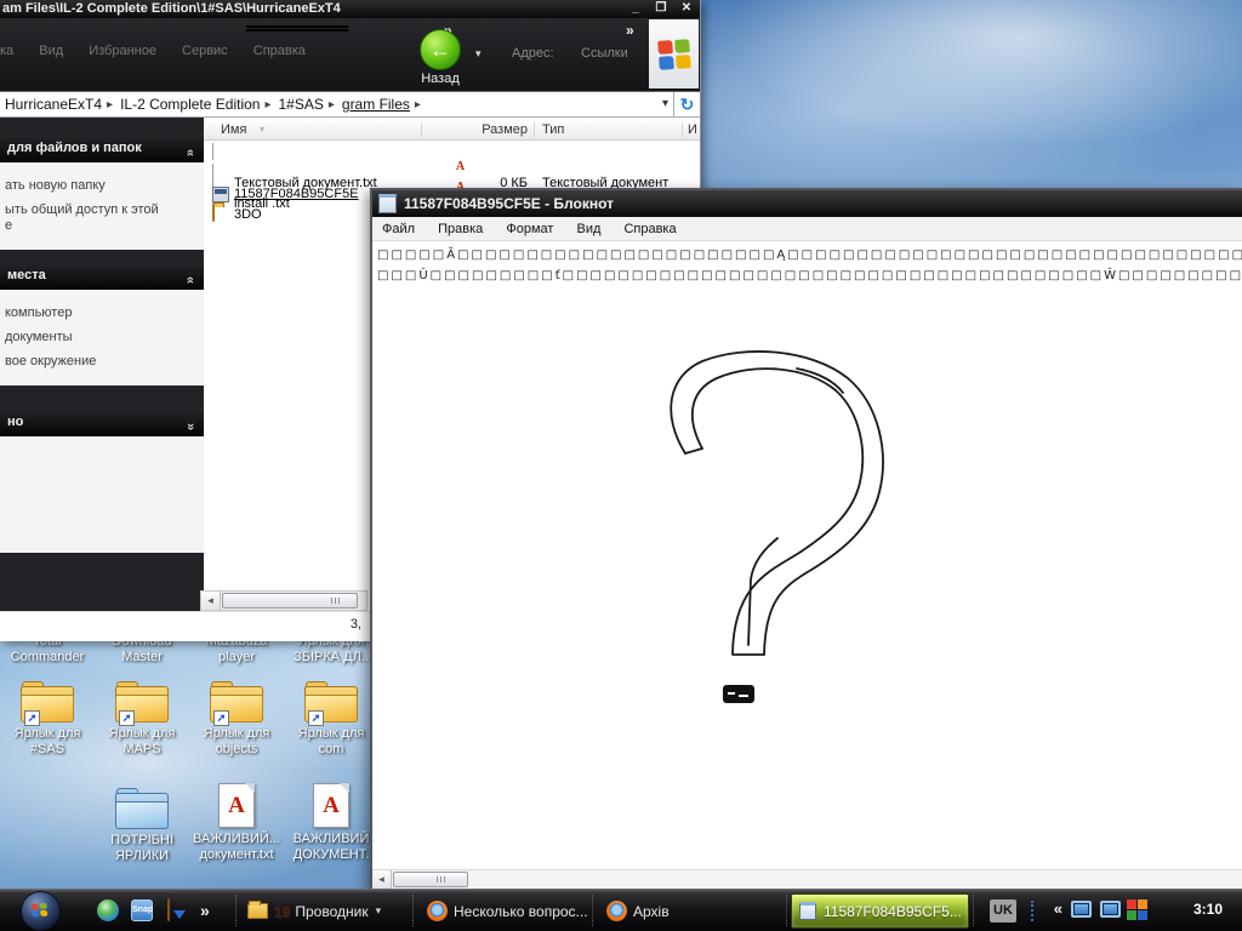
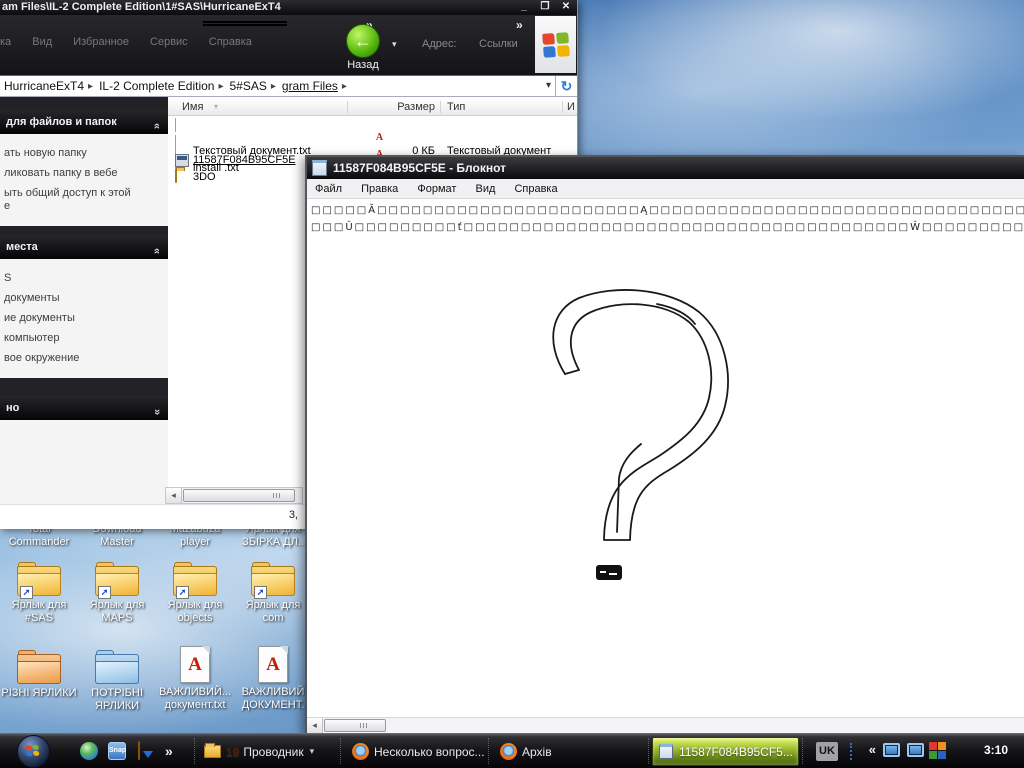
  Total
  Commander
  Download
  Master
  Mazabuza
  player
  Ярлык для
  ЗБІРКА ДЛ..
  ➚
  Ярлык для
  #SAS
  ➚
  Ярлык для
  MAPS
  ➚
  Ярлык для
  objects
  ➚
  Ярлык для
  com
+ РІЗНІ ЯРЛИКИ
  ПОТРІБНІ
  ЯРЛИКИ
  A
  ВАЖЛИВИЙ...
  документ.txt
  A
  ВАЖЛИВИЙ
  ДОКУМЕНТ.
  am Files\IL-2 Complete Edition\1#SAS\HurricaneExT4
  _
  ❐
  ✕
  ка Вид Избранное Сервис Справка
  ←
  Назад
  ▾
  Адрес:
  Ссылки
  »
  HurricaneExT4
  ▸
  IL-2 Complete Edition
  ▸
- 1#SAS
+ 5#SAS
  ▸
  gram Files
  ▸
  ▾
  ↻
  для файлов и папок
  ать новую папку
+ ликовать папку в вебе
  ыть общий доступ к этой
  е
  места
+ S
- компьютер
+ документы
+ ие документы
- документы
+ компьютер
  вое окружение
  но
  Имя
  ▾
  Размер
  Тип
  И
  A
  install .txt
  11587F084B95CF5E
  3DO
  ◂
  3,
  11587F084B95CF5E - Блокнот
  Файл Правка Формат Вид Справка
  □□□□□Ă□□□□□□□□□□□□□□□□□□□□□□□Ą□□□□□□□□□□□□□□□□□□□□□□□□□□□□□□□□□
  □□□Û□□□□□□□□□ť□□□□□□□□□□□□□□□□□□□□□□□□□□□□□□□□□□□□□□□Ŵ□□□□□□□□□
  ◂
  »
  19
  Проводник
  ▾
  Несколько вопрос...
  Архів
  11587F084B95CF5...
  UK
  «
  3:10
